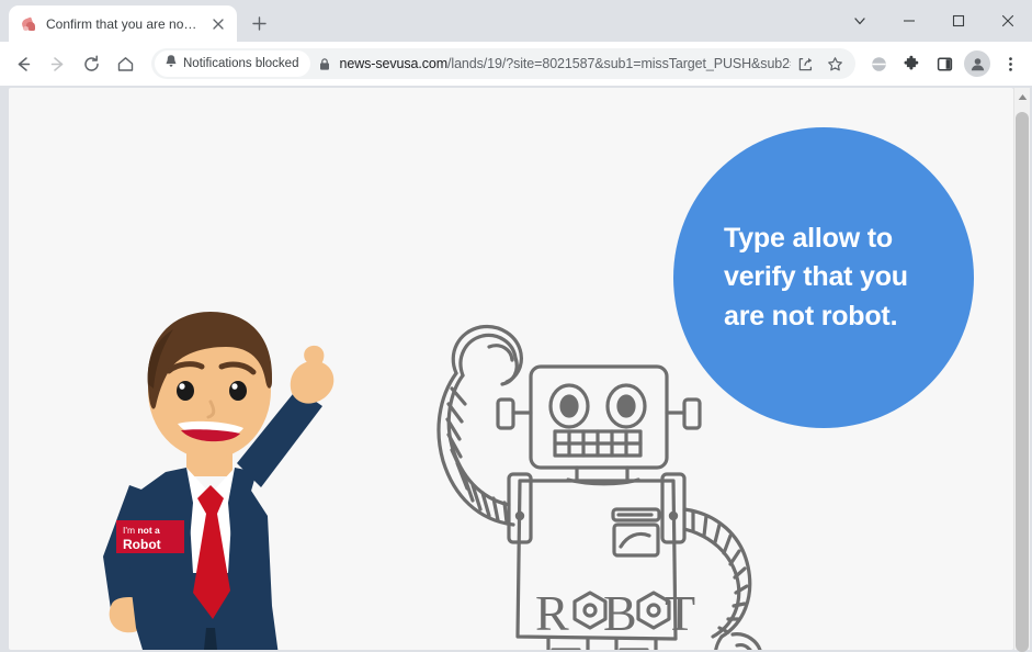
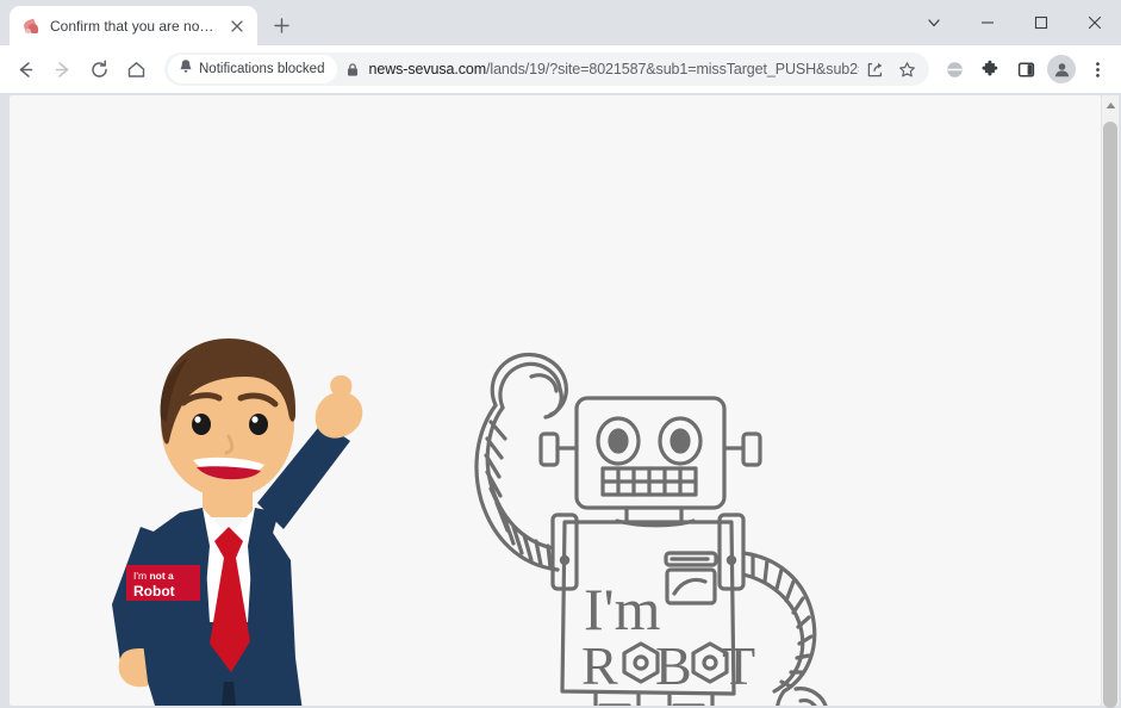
  Confirm that you are not a
  Notifications blocked
  news-sevusa.com/lands/19/?site=8021587&sub1=missTarget_PUSH&sub2
- Type allow to verify that you are not robot.
  I'm not a
  Robot
+ I'm
  R
  B
  T
